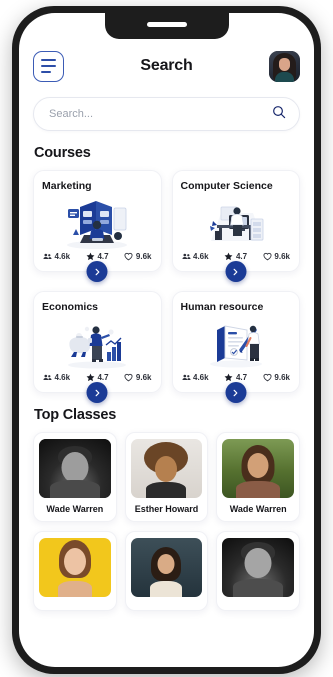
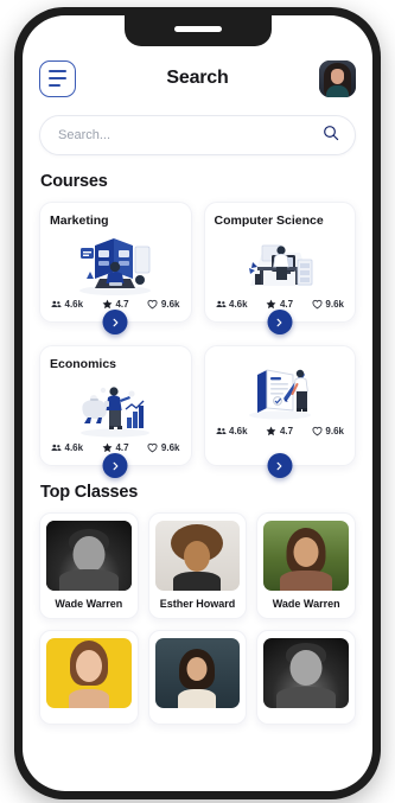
  Search
  Search...
  Courses
  Marketing
  4.6k
  4.7
  9.6k
  Computer Science
  4.6k
  4.7
  9.6k
  Economics
  4.6k
  4.7
  9.6k
- Human resource
  4.6k
  4.7
  9.6k
  Top Classes
  Wade Warren
  Esther Howard
  Wade Warren
